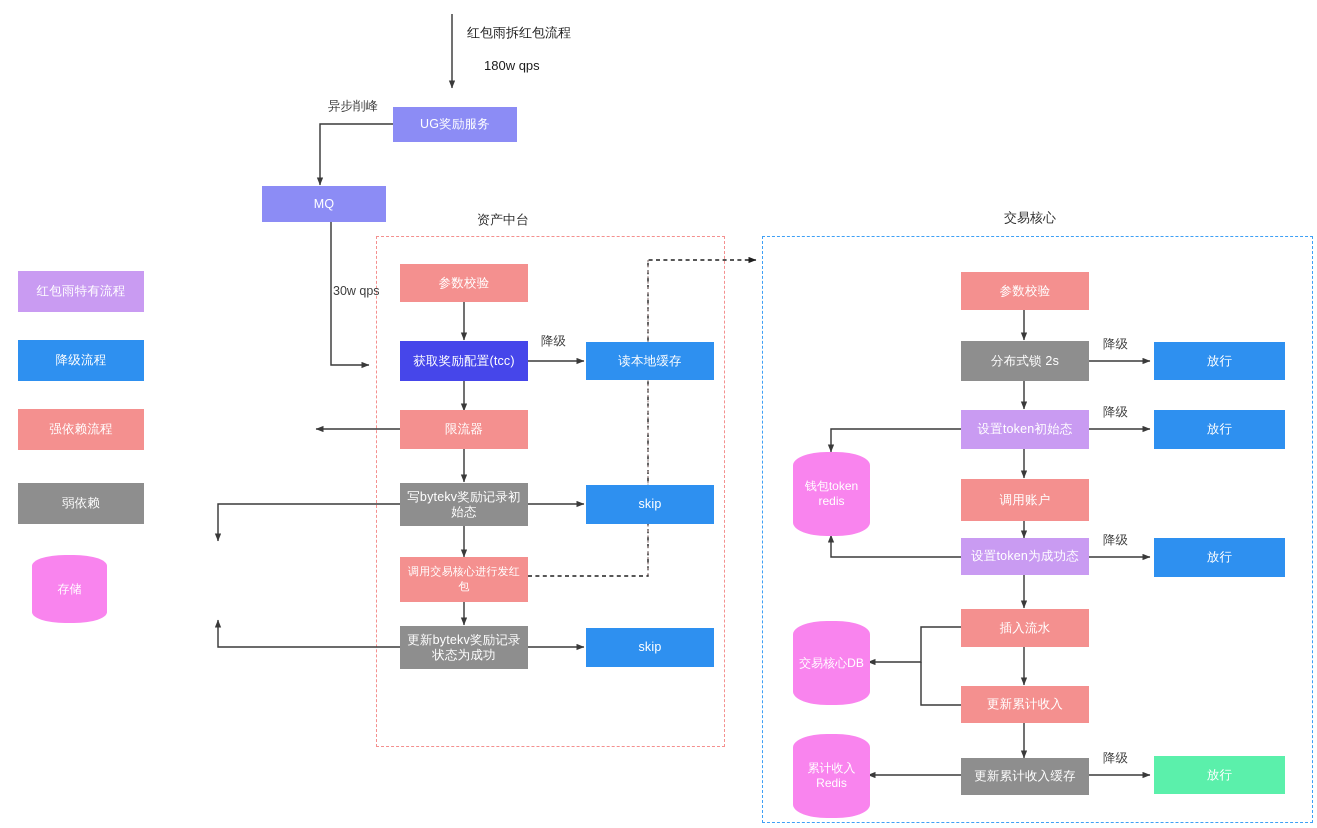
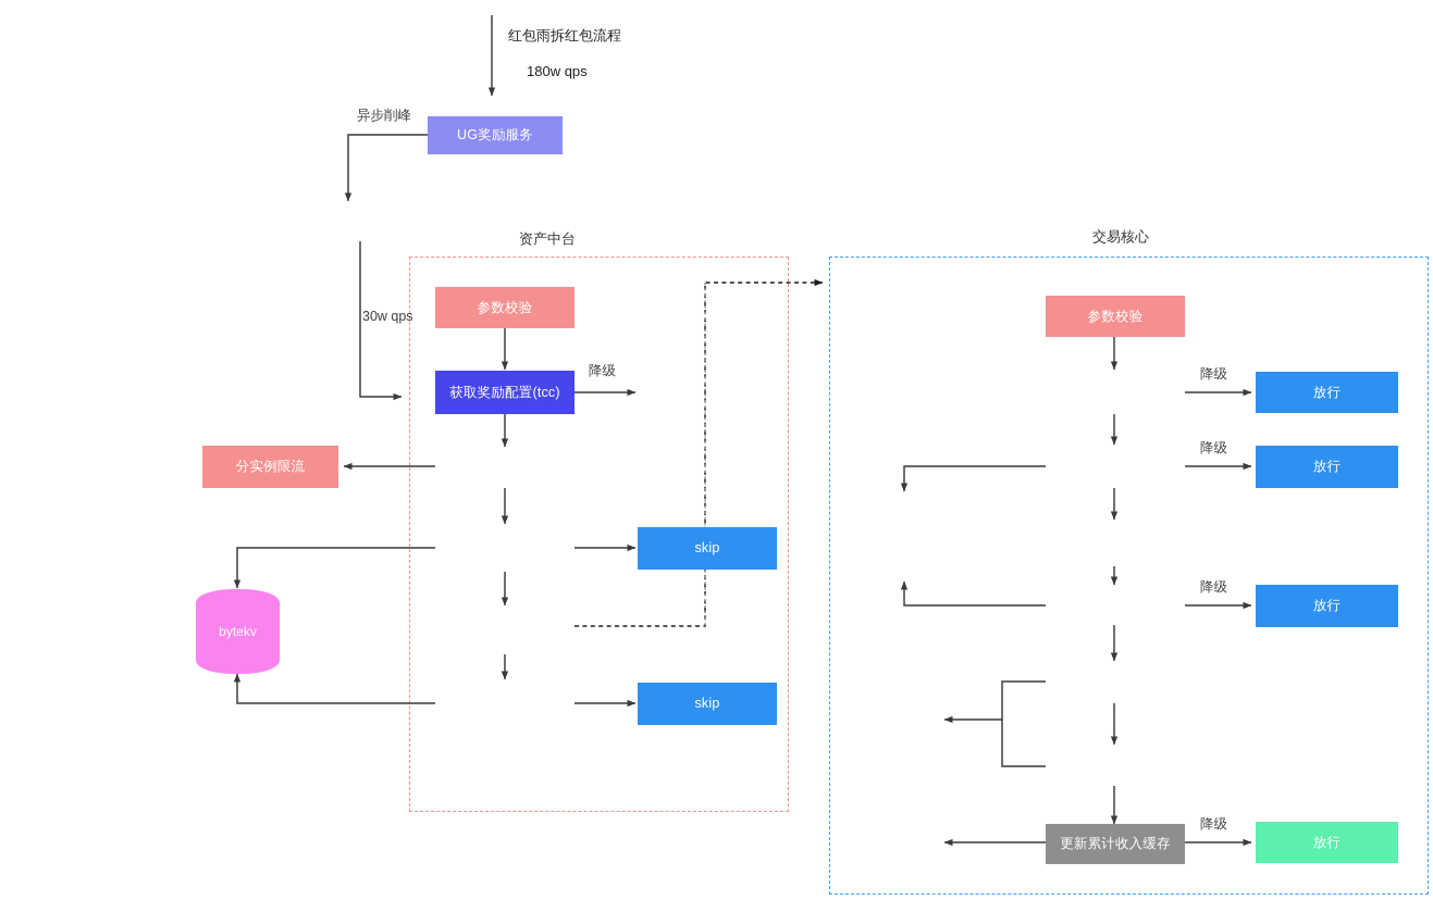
  资产中台
  交易核心
  红包雨拆红包流程
  180w qps
  异步削峰
  30w qps
  降级
  降级
  降级
  降级
  降级
- 红包雨特有流程
- 降级流程
- 强依赖流程
- 弱依赖
- 存储
  UG奖励服务
- MQ
  参数校验
  获取奖励配置(tcc)
- 限流器
- 写bytekv奖励记录初始态
- 调用交易核心进行发红包
- 更新bytekv奖励记录状态为成功
- 读本地缓存
  skip
  skip
+ 分实例限流
+ bytekv
  参数校验
- 分布式锁 2s
- 设置token初始态
- 调用账户
- 设置token为成功态
- 插入流水
- 更新累计收入
  更新累计收入缓存
  放行
  放行
  放行
  放行
- 钱包token redis
- 交易核心DB
- 累计收入 Redis
